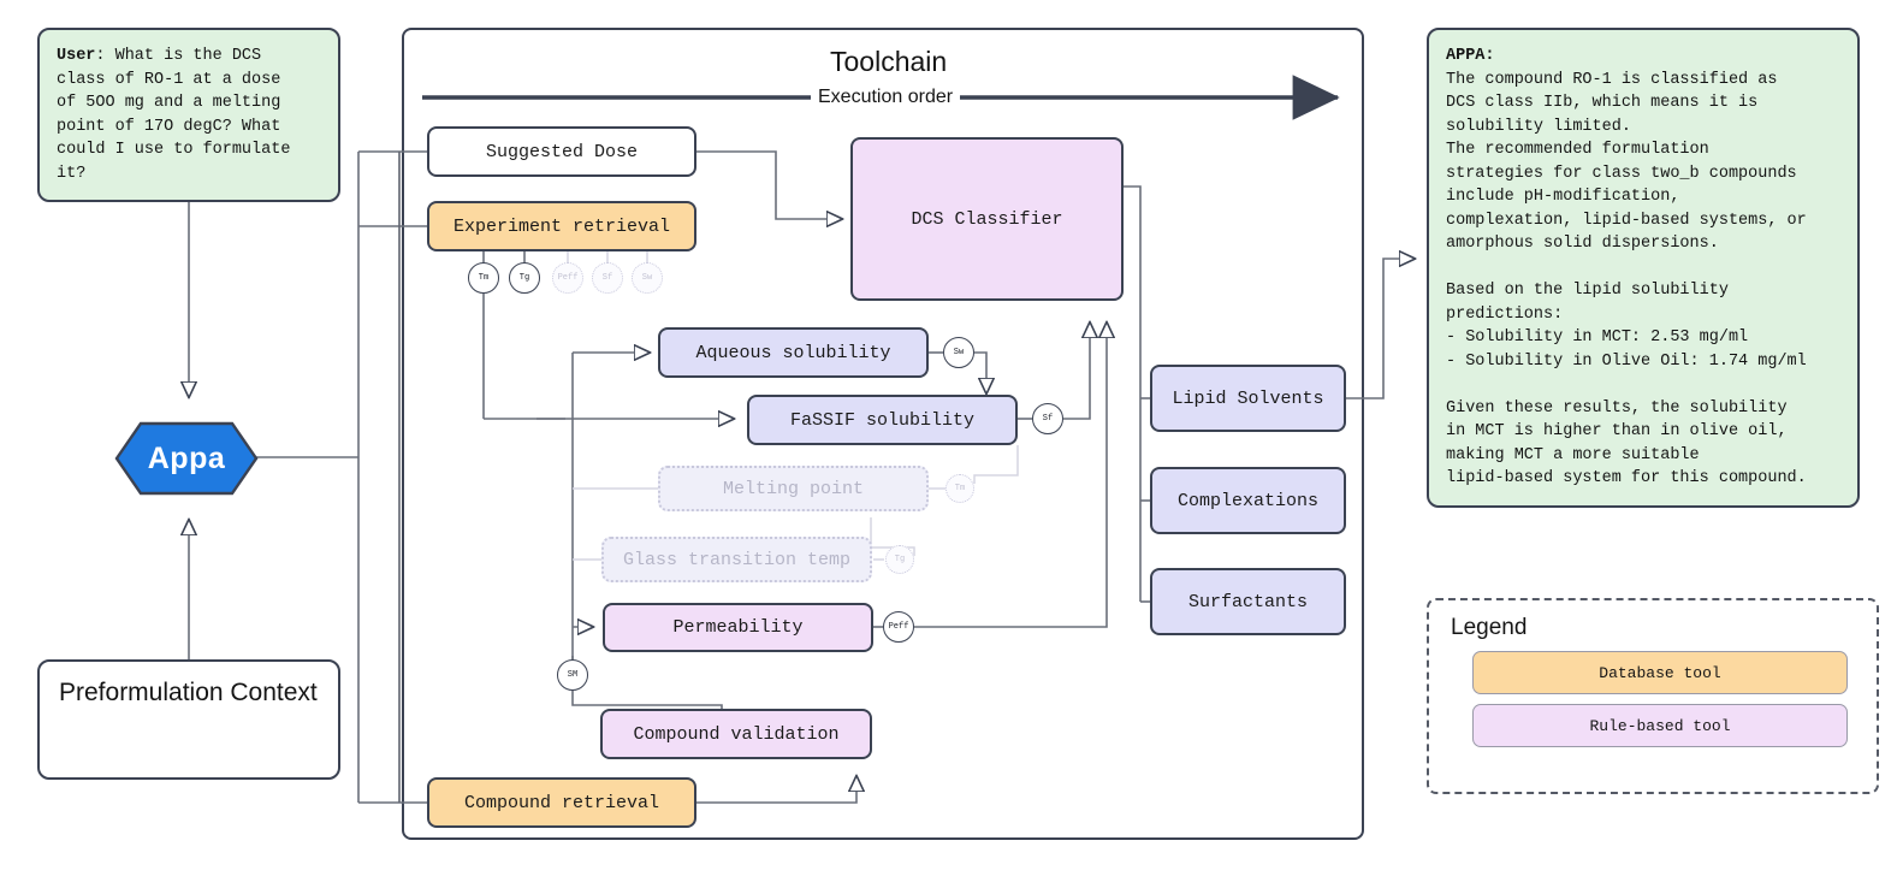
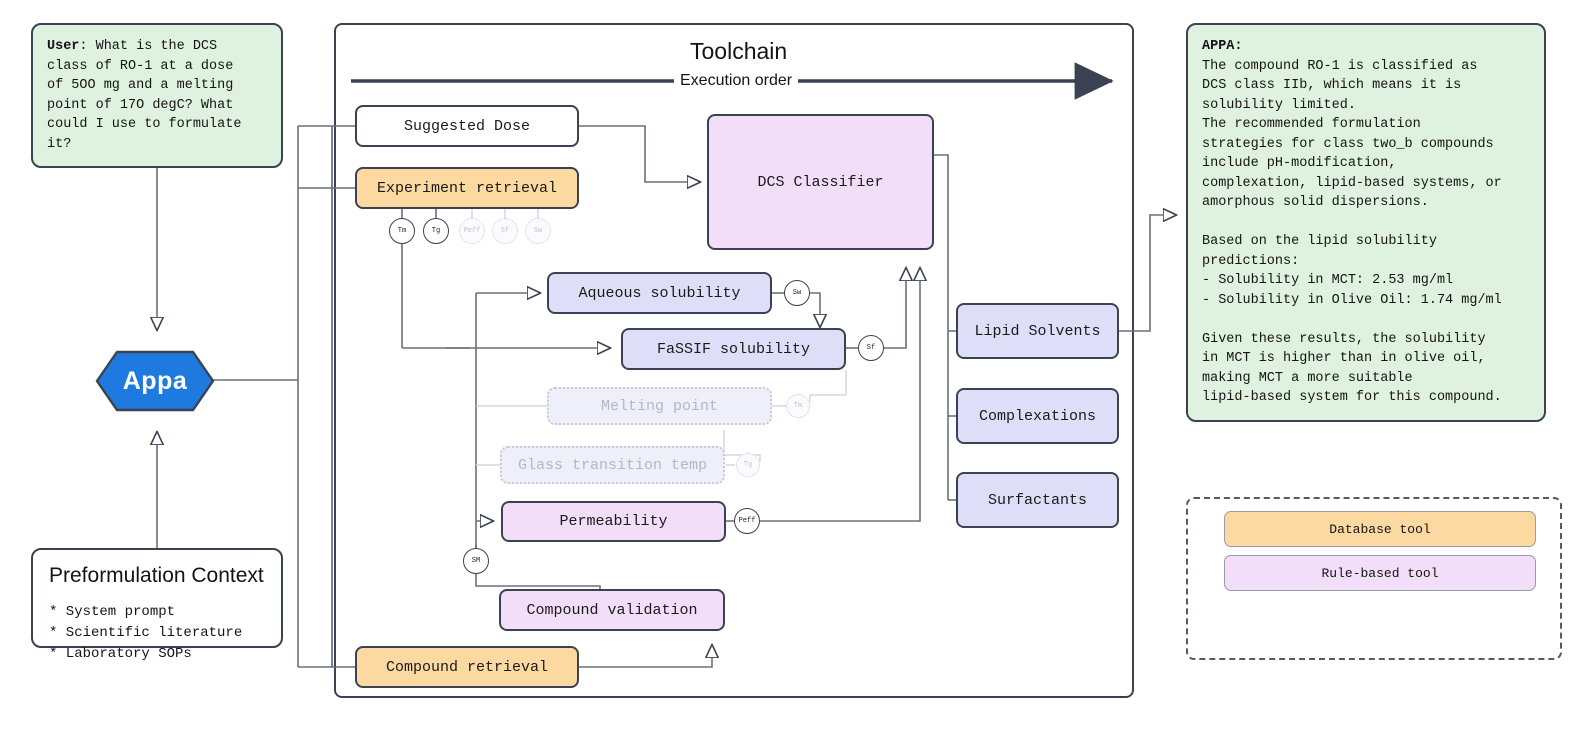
  User: What is the DCS
  class of RO-1 at a dose
  of 5OO mg and a melting
  point of 17O degC? What
  could I use to formulate
  it?
  Appa
  Preformulation Context
+ * System prompt
+ * Scientific literature
+ * Laboratory SOPs
  Toolchain
  Execution order
  Suggested Dose
  Experiment retrieval
  DCS Classifier
  Tm
  Tg
  Peff
  Sf
  Sw
  Aqueous solubility
  Sw
  FaSSIF solubility
  Sf
  Melting point
  Tm
  Glass transition temp
  Tg
  Permeability
  Peff
  SM
  Compound validation
  Compound retrieval
  Lipid Solvents
  Complexations
  Surfactants
  APPA: The compound RO-1 is classified as
  DCS class IIb, which means it is
  solubility limited.
  The recommended formulation
  strategies for class two_b compounds
  include pH-modification,
  complexation, lipid-based systems, or
  amorphous solid dispersions.
  Based on the lipid solubility
  predictions:
  - Solubility in MCT: 2.53 mg/ml
  - Solubility in Olive Oil: 1.74 mg/ml
  Given these results, the solubility
  in MCT is higher than in olive oil,
  making MCT a more suitable
  lipid-based system for this compound.
- Legend
  Database tool
  Rule-based tool
